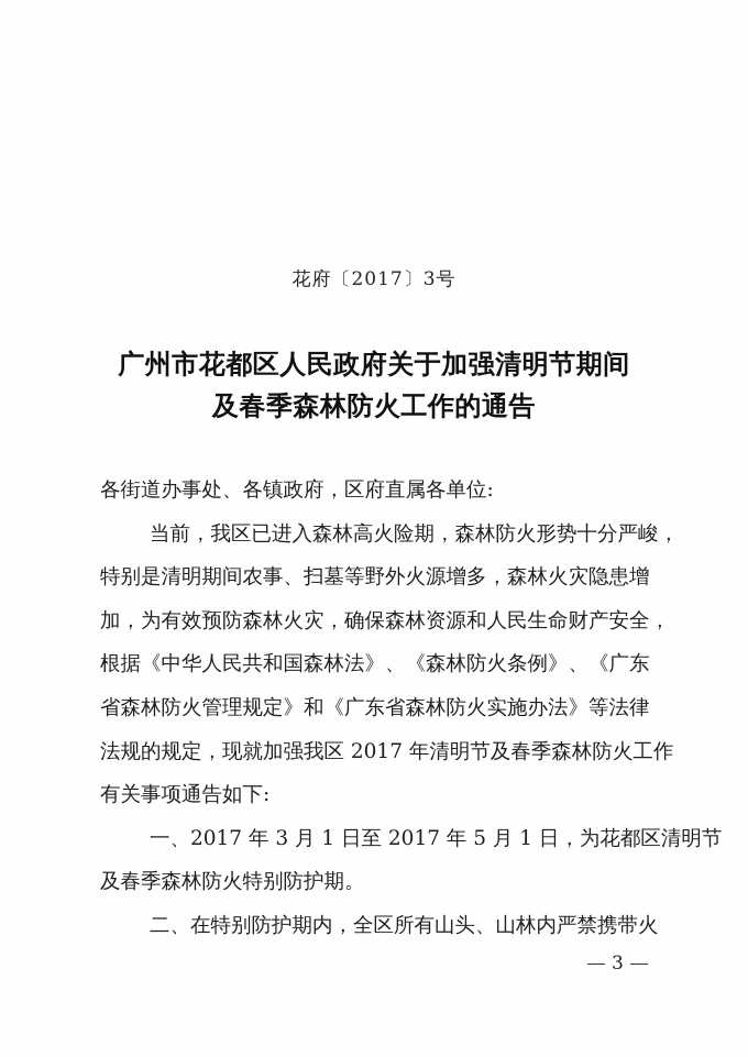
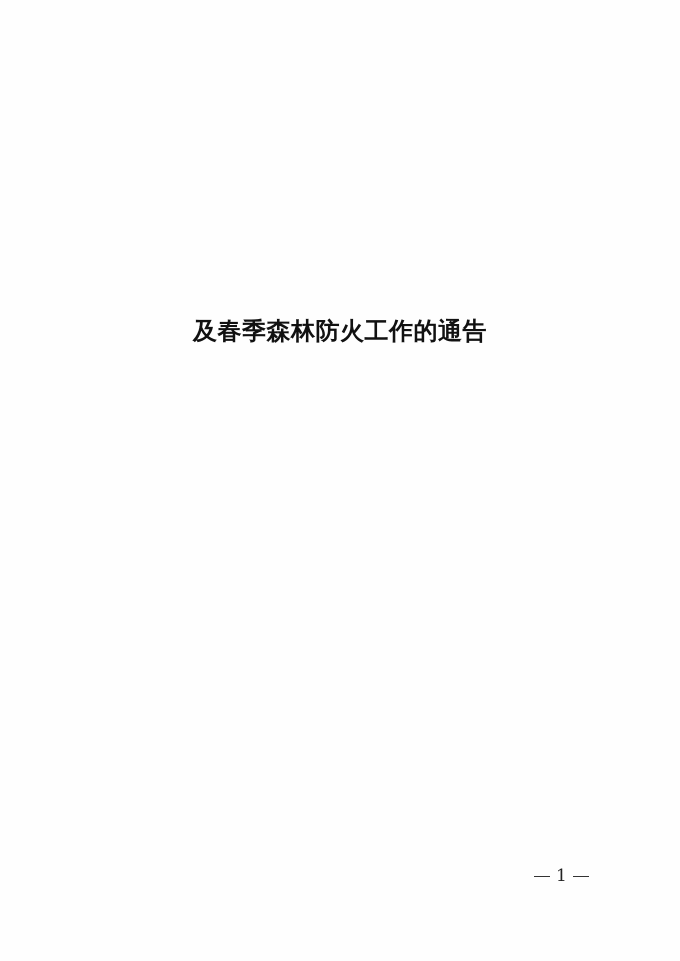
- 花府〔2017〕3号
- 广州市花都区人民政府关于加强清明节期间
  及春季森林防火工作的通告
- 各街道办事处、各镇政府，区府直属各单位:
- 当前，我区已进入森林高火险期，森林防火形势十分严峻，
- 特别是清明期间农事、扫墓等野外火源增多，森林火灾隐患增
- 加，为有效预防森林火灾，确保森林资源和人民生命财产安全，
- 根据《中华人民共和国森林法》、《森林防火条例》、《广东
- 省森林防火管理规定》和《广东省森林防火实施办法》等法律
- 法规的规定，现就加强我区 2017 年清明节及春季森林防火工作
- 有关事项通告如下:
- 一、2017 年 3 月 1 日至 2017 年 5 月 1 日，为花都区清明节
- 及春季森林防火特别防护期。
- 二、在特别防护期内，全区所有山头、山林内严禁携带火
- 3
+ 1
